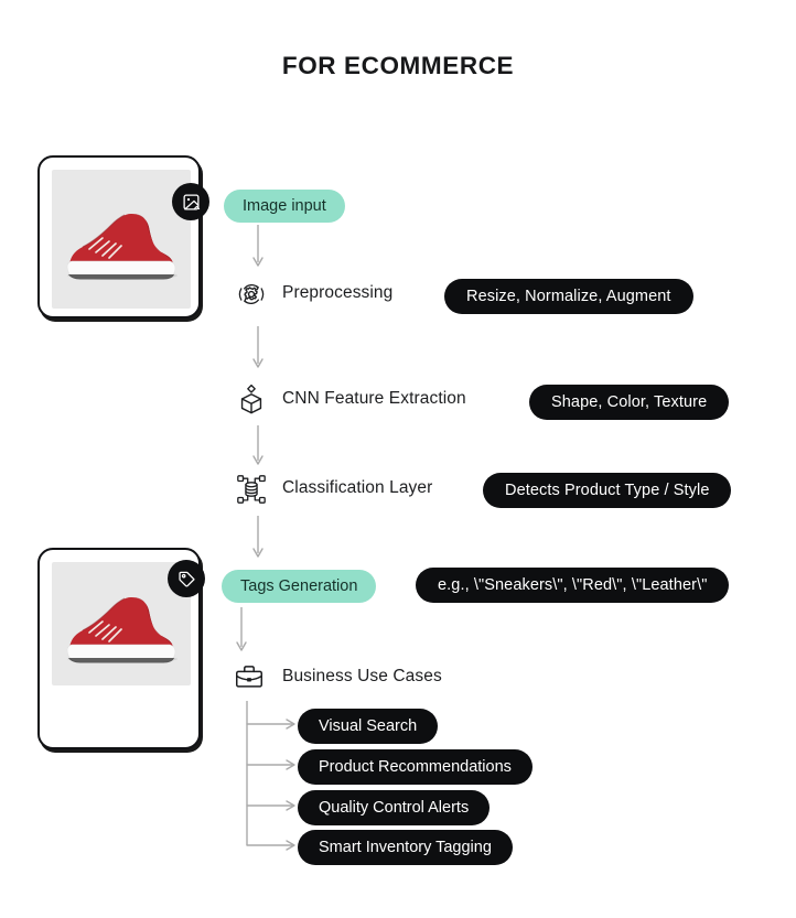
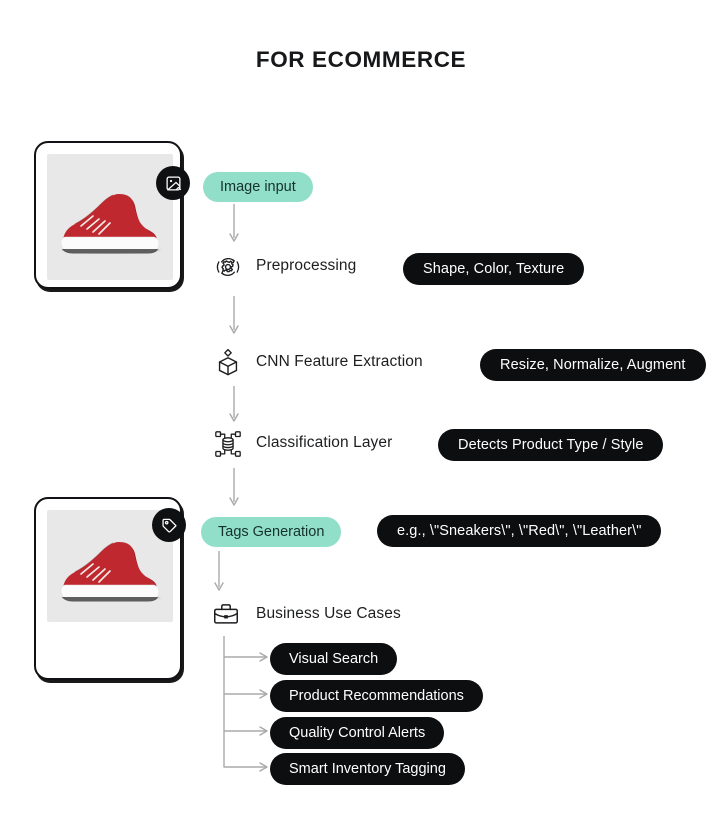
  FOR ECOMMERCE
  Image input
  Preprocessing
- Resize, Normalize, Augment
+ Shape, Color, Texture
  CNN Feature Extraction
- Shape, Color, Texture
+ Resize, Normalize, Augment
  Classification Layer
  Detects Product Type / Style
  Tags Generation
  e.g., \"Sneakers\", \"Red\", \"Leather\"
  Business Use Cases
  Visual Search
  Product Recommendations
  Quality Control Alerts
  Smart Inventory Tagging
